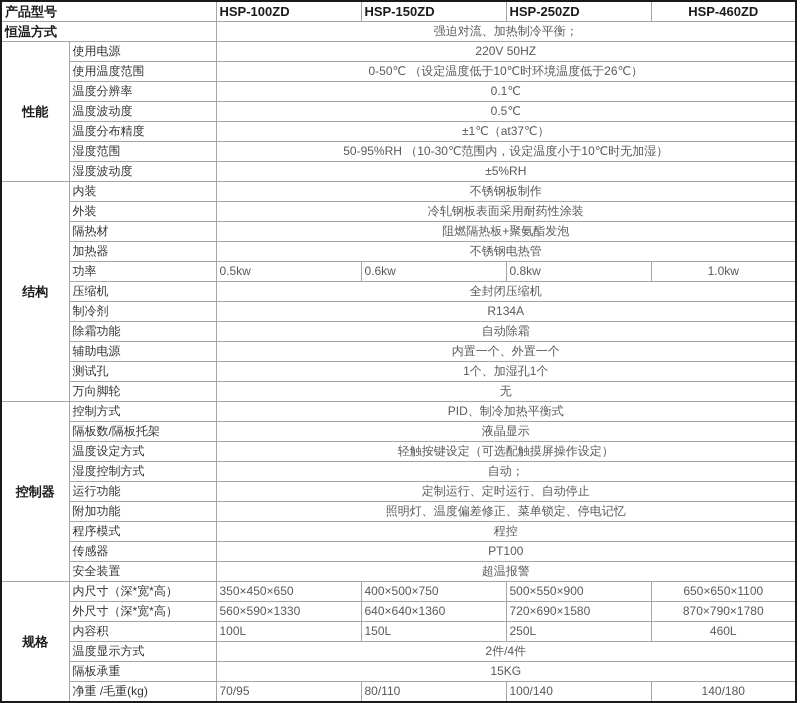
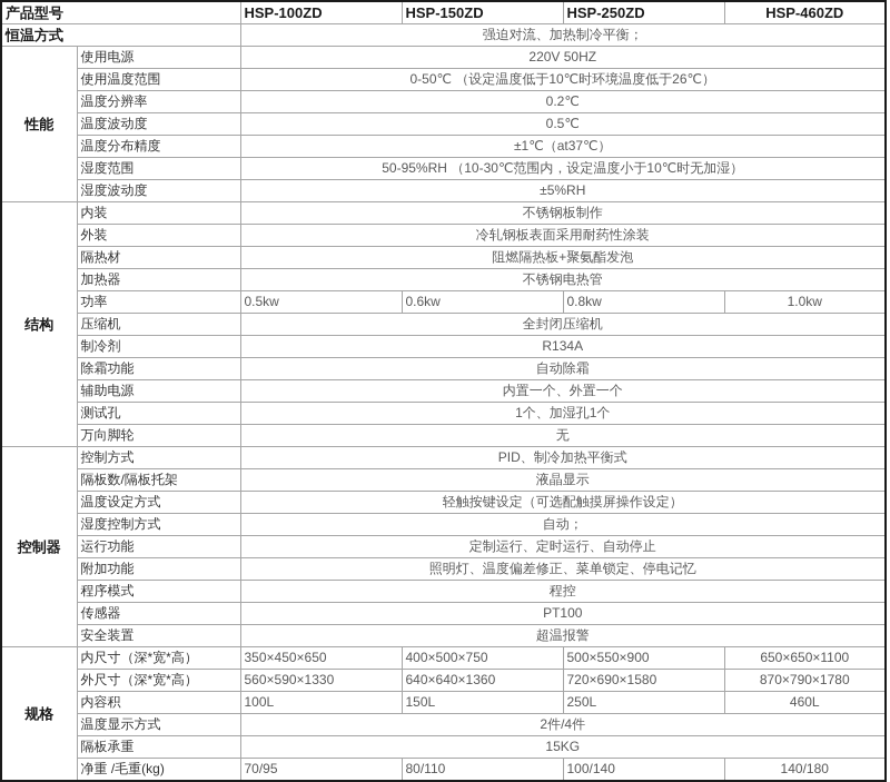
  产品型号	HSP-100ZD	HSP-150ZD	HSP-250ZD	HSP-460ZD
  恒温方式	强迫对流、加热制冷平衡；
  性能	使用电源	220V 50HZ
  使用温度范围	0-50℃ （设定温度低于10℃时环境温度低于26℃）
- 温度分辨率	0.1℃
+ 温度分辨率	0.2℃
  温度波动度	0.5℃
  温度分布精度	±1℃（at37℃）
  湿度范围	50-95%RH （10-30℃范围内，设定温度小于10℃时无加湿）
  湿度波动度	±5%RH
  结构	内装	不锈钢板制作
  外装	冷轧钢板表面采用耐药性涂装
  隔热材	阻燃隔热板+聚氨酯发泡
  加热器	不锈钢电热管
  功率	0.5kw	0.6kw	0.8kw	1.0kw
  压缩机	全封闭压缩机
  制冷剂	R134A
  除霜功能	自动除霜
  辅助电源	内置一个、外置一个
  测试孔	1个、加湿孔1个
  万向脚轮	无
  控制器	控制方式	PID、制冷加热平衡式
  隔板数/隔板托架	液晶显示
  温度设定方式	轻触按键设定（可选配触摸屏操作设定）
  湿度控制方式	自动；
  运行功能	定制运行、定时运行、自动停止
  附加功能	照明灯、温度偏差修正、菜单锁定、停电记忆
  程序模式	程控
  传感器	PT100
  安全装置	超温报警
  规格	内尺寸（深*宽*高）	350×450×650	400×500×750	500×550×900	650×650×1100
  外尺寸（深*宽*高）	560×590×1330	640×640×1360	720×690×1580	870×790×1780
  内容积	100L	150L	250L	460L
  温度显示方式	2件/4件
  隔板承重	15KG
  净重 /毛重(kg)	70/95	80/110	100/140	140/180
